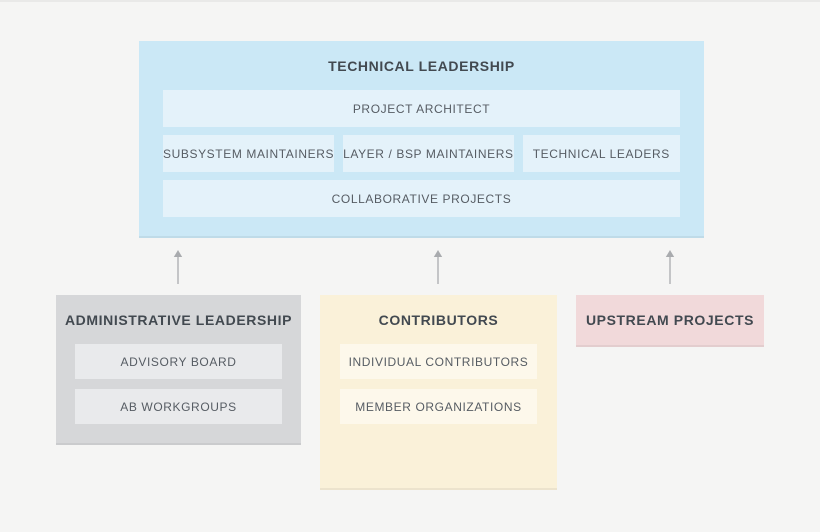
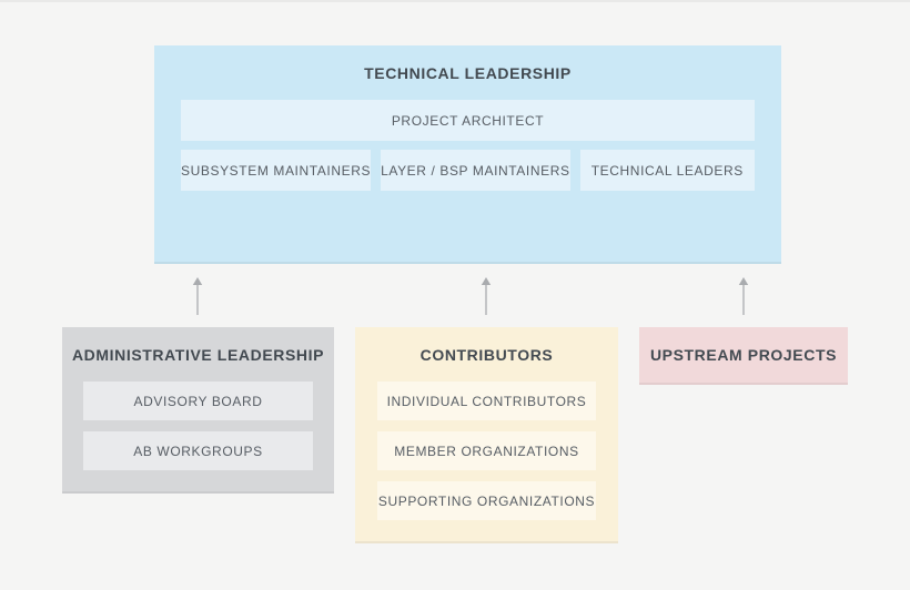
  TECHNICAL LEADERSHIP
  PROJECT ARCHITECT
  SUBSYSTEM MAINTAINERS
  LAYER / BSP MAINTAINERS
  TECHNICAL LEADERS
- COLLABORATIVE PROJECTS
  ADMINISTRATIVE LEADERSHIP
  ADVISORY BOARD
  AB WORKGROUPS
  CONTRIBUTORS
  INDIVIDUAL CONTRIBUTORS
  MEMBER ORGANIZATIONS
+ SUPPORTING ORGANIZATIONS
  UPSTREAM PROJECTS
